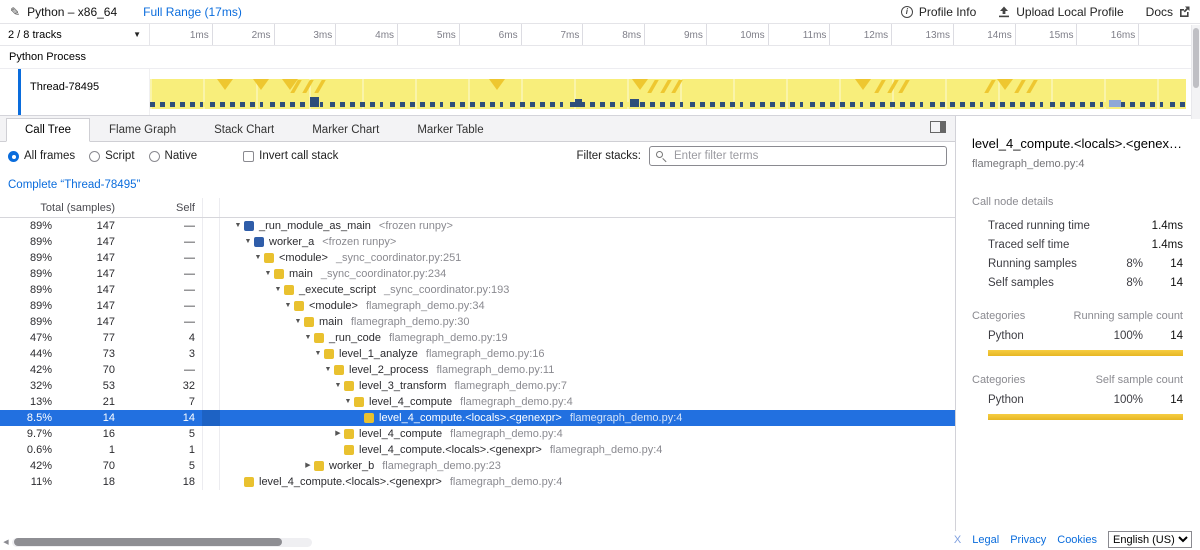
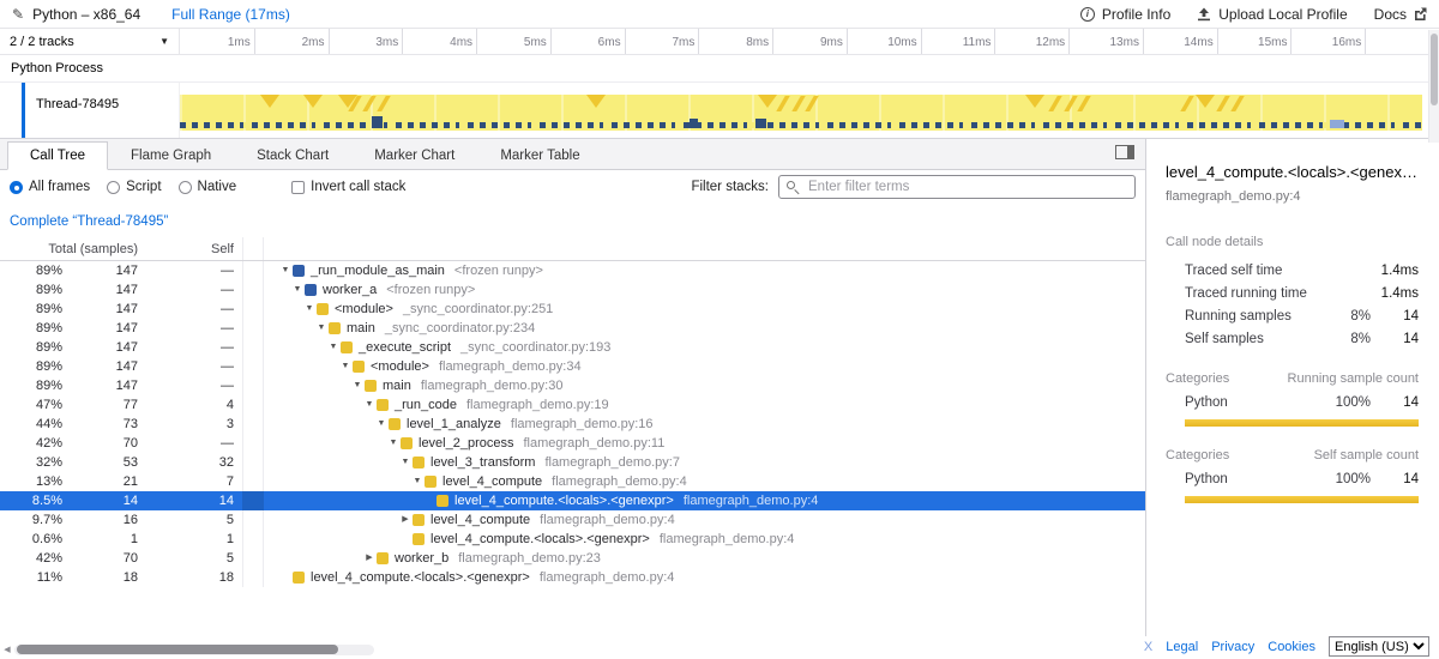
  ✎
  Python – x86_64
  Full Range (17ms)
  i
  Profile Info
  Upload Local Profile
  Docs
- 2 / 8 tracks
+ 2 / 2 tracks
  ▼
  1ms
  2ms
  3ms
  4ms
  5ms
  6ms
  7ms
  8ms
  9ms
  10ms
  11ms
  12ms
  13ms
  14ms
  15ms
  16ms
  Python Process
  Thread-78495
  Call Tree
  Flame Graph
  Stack Chart
  Marker Chart
  Marker Table
  All frames
  Script
  Native
  Invert call stack
  Filter stacks:
  Enter filter terms
  Complete “Thread-78495”
  Total (samples)
  Self
  89%
  147
  —
  _run_module_as_main
  <frozen runpy>
  89%
  147
  —
  worker_a
  <frozen runpy>
  89%
  147
  —
  <module>
  _sync_coordinator.py:251
  89%
  147
  —
  main
  _sync_coordinator.py:234
  89%
  147
  —
  _execute_script
  _sync_coordinator.py:193
  89%
  147
  —
  <module>
  flamegraph_demo.py:34
  89%
  147
  —
  main
  flamegraph_demo.py:30
  47%
  77
  4
  _run_code
  flamegraph_demo.py:19
  44%
  73
  3
  level_1_analyze
  flamegraph_demo.py:16
  42%
  70
  —
  level_2_process
  flamegraph_demo.py:11
  32%
  53
  32
  level_3_transform
  flamegraph_demo.py:7
  13%
  21
  7
  level_4_compute
  flamegraph_demo.py:4
  8.5%
  14
  14
  level_4_compute.<locals>.<genexpr>
  flamegraph_demo.py:4
  9.7%
  16
  5
  level_4_compute
  flamegraph_demo.py:4
  0.6%
  1
  1
  level_4_compute.<locals>.<genexpr>
  flamegraph_demo.py:4
  42%
  70
  5
  worker_b
  flamegraph_demo.py:23
  11%
  18
  18
  level_4_compute.<locals>.<genexpr>
  flamegraph_demo.py:4
  level_4_compute.<locals>.<genexpr
  flamegraph_demo.py:4
  Call node details
- Traced running time
+ Traced self time
  1.4ms
- Traced self time
+ Traced running time
  1.4ms
  Running samples
  8%
  14
  Self samples
  8%
  14
  Categories
  Running sample count
  Python
  100%
  14
  Categories
  Self sample count
  Python
  100%
  14
  X
  Legal
  Privacy
  Cookies
  English (US)
